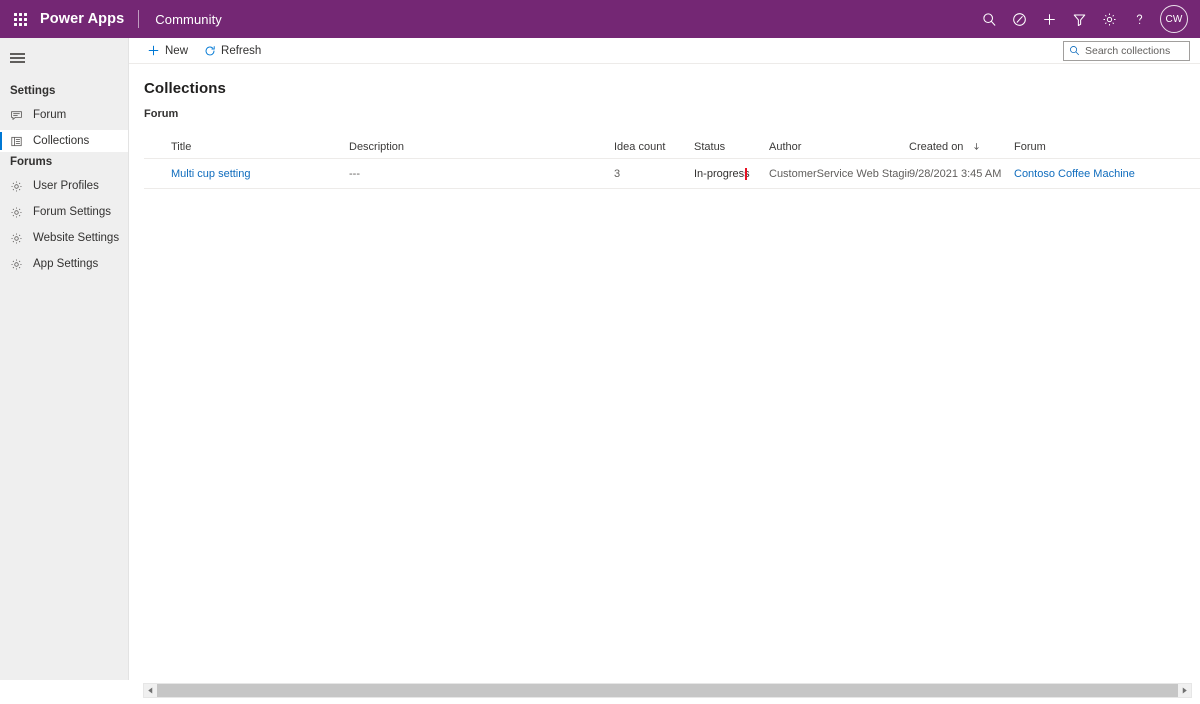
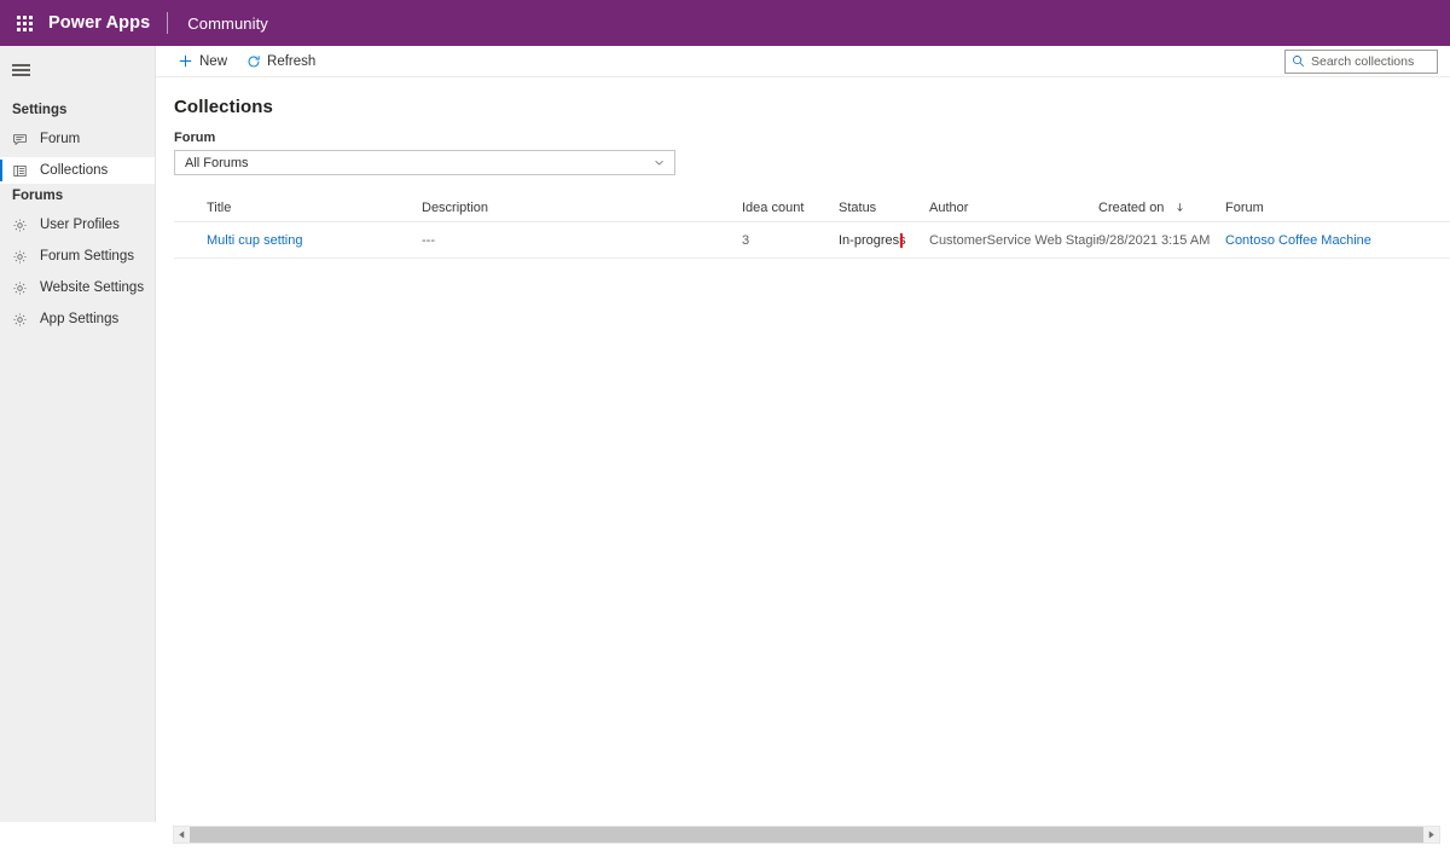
  Power Apps
  Community
- CW
  Settings
  Forum
  Collections
  Forums
  User Profiles
  Forum Settings
  Website Settings
  App Settings
  New
  Refresh
  Search collections
  Collections
  Forum
+ All Forums
  Title
  Description
  Idea count
  Status
  Author
  Created on
  Forum
  Multi cup setting
  ---
  3
  In-progress
  CustomerService Web Stagi
- 9/28/2021 3:45 AM
+ 9/28/2021 3:15 AM
  Contoso Coffee Machine
